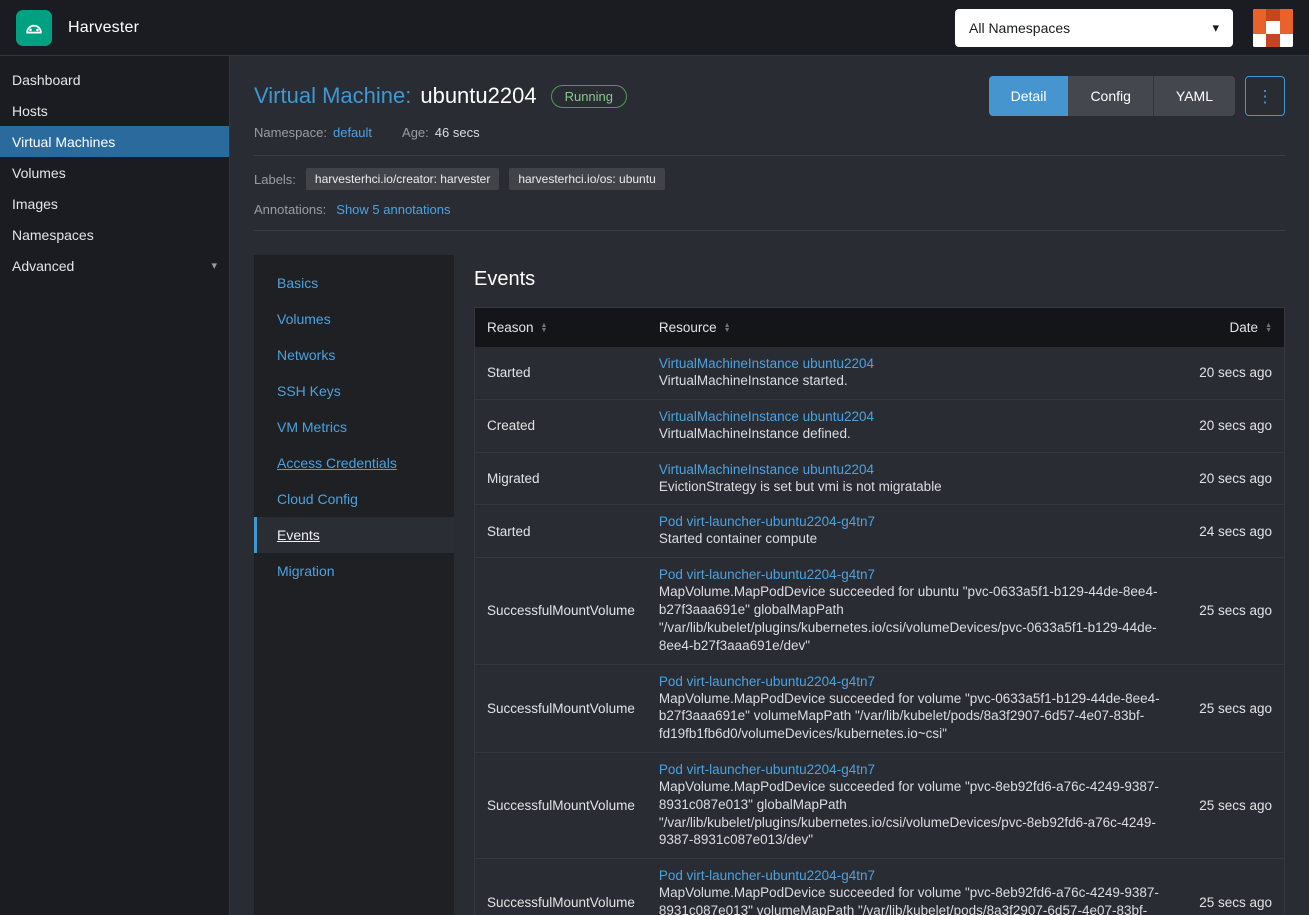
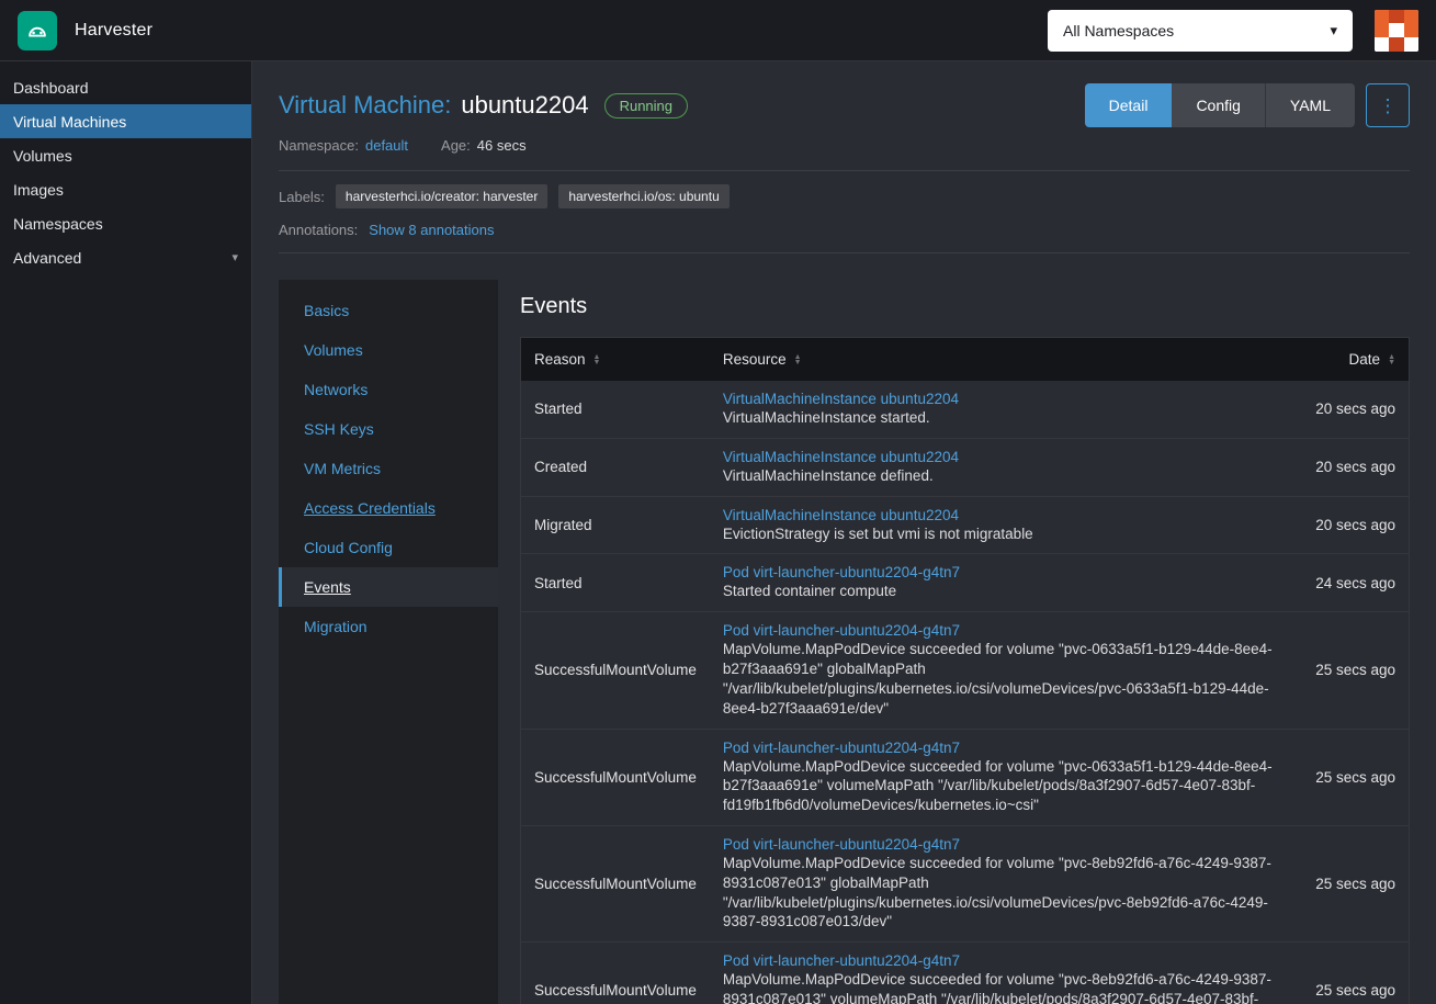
  Harvester
  All Namespaces
  ▾
  Dashboard
- Hosts
  Virtual Machines
  Volumes
  Images
  Namespaces
  Advanced
  ▾
  Virtual Machine:
  ubuntu2204
  Running
  Detail
  Config
  YAML
  ⋮
  Namespace:
  default
  Age:
  46 secs
  Labels:
  harvesterhci.io/creator: harvester
  harvesterhci.io/os: ubuntu
  Annotations:
- Show 5 annotations
+ Show 8 annotations
  Basics
  Volumes
  Networks
  SSH Keys
  VM Metrics
  Access Credentials
  Cloud Config
  Events
  Migration
  Events
  Reason	Resource	Date
  Started	VirtualMachineInstance ubuntu2204 VirtualMachineInstance started.	20 secs ago
  Created	VirtualMachineInstance ubuntu2204 VirtualMachineInstance defined.	20 secs ago
  Migrated	VirtualMachineInstance ubuntu2204 EvictionStrategy is set but vmi is not migratable	20 secs ago
  Started	Pod virt-launcher-ubuntu2204-g4tn7 Started container compute	24 secs ago
- SuccessfulMountVolume	Pod virt-launcher-ubuntu2204-g4tn7 MapVolume.MapPodDevice succeeded for ubuntu "pvc-0633a5f1-b129-44de-8ee4-b27f3aaa691e" globalMapPath "/var/lib/kubelet/plugins/kubernetes.io/csi/volumeDevices/pvc-0633a5f1-b129-44de-8ee4-b27f3aaa691e/dev"	25 secs ago
+ SuccessfulMountVolume	Pod virt-launcher-ubuntu2204-g4tn7 MapVolume.MapPodDevice succeeded for volume "pvc-0633a5f1-b129-44de-8ee4-b27f3aaa691e" globalMapPath "/var/lib/kubelet/plugins/kubernetes.io/csi/volumeDevices/pvc-0633a5f1-b129-44de-8ee4-b27f3aaa691e/dev"	25 secs ago
  SuccessfulMountVolume	Pod virt-launcher-ubuntu2204-g4tn7 MapVolume.MapPodDevice succeeded for volume "pvc-0633a5f1-b129-44de-8ee4-b27f3aaa691e" volumeMapPath "/var/lib/kubelet/pods/8a3f2907-6d57-4e07-83bf-fd19fb1fb6d0/volumeDevices/kubernetes.io~csi"	25 secs ago
  SuccessfulMountVolume	Pod virt-launcher-ubuntu2204-g4tn7 MapVolume.MapPodDevice succeeded for volume "pvc-8eb92fd6-a76c-4249-9387-8931c087e013" globalMapPath "/var/lib/kubelet/plugins/kubernetes.io/csi/volumeDevices/pvc-8eb92fd6-a76c-4249-9387-8931c087e013/dev"	25 secs ago
  SuccessfulMountVolume	Pod virt-launcher-ubuntu2204-g4tn7 MapVolume.MapPodDevice succeeded for volume "pvc-8eb92fd6-a76c-4249-9387-8931c087e013" volumeMapPath "/var/lib/kubelet/pods/8a3f2907-6d57-4e07-83bf-	25 secs ago
